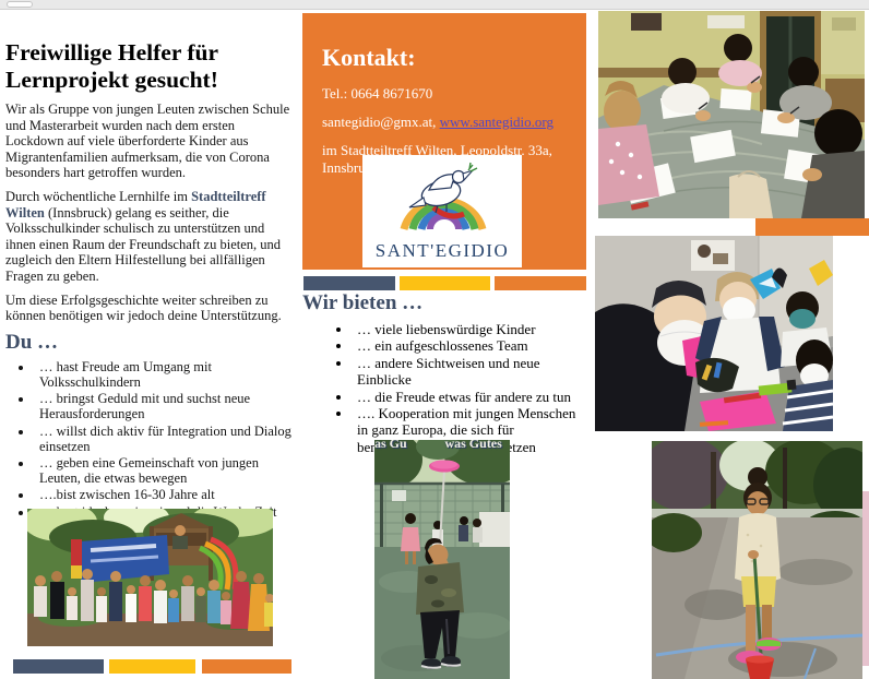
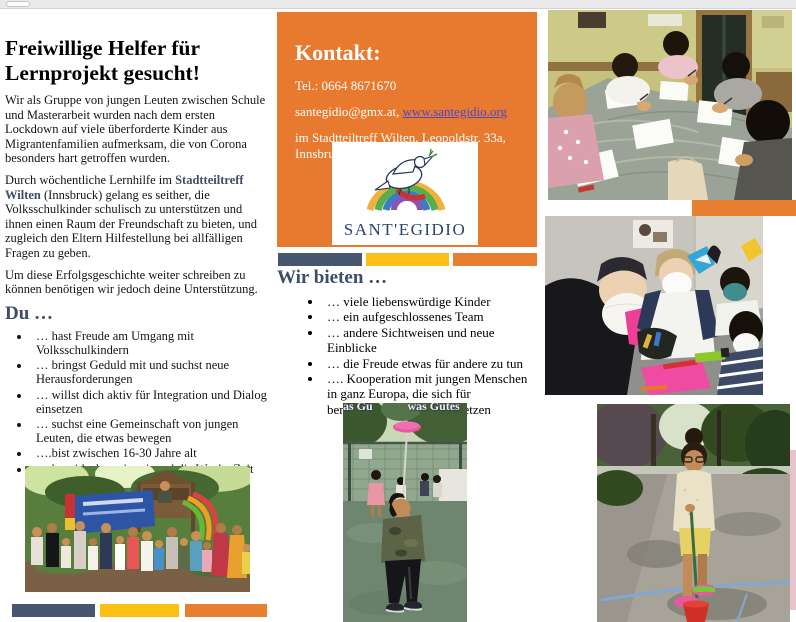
  Freiwillige Helfer für Lernprojekt gesucht!
  Wir als Gruppe von jungen Leuten zwischen Schule und Masterarbeit wurden nach dem ersten Lockdown auf viele überforderte Kinder aus Migrantenfamilien aufmerksam, die von Corona besonders hart getroffen wurden.
  Durch wöchentliche Lernhilfe im Stadtteiltreff Wilten (Innsbruck) gelang es seither, die Volksschulkinder schulisch zu unterstützen und ihnen einen Raum der Freundschaft zu bieten, und zugleich den Eltern Hilfestellung bei allfälligen Fragen zu geben.
  Um diese Erfolgsgeschichte weiter schreiben zu können benötigen wir jedoch deine Unterstützung.
  Du …
  … hast Freude am Umgang mit Volksschulkindern
  … bringst Geduld mit und suchst neue Herausforderungen
  … willst dich aktiv für Integration und Dialog einsetzen
- … geben eine Gemeinschaft von jungen Leuten, die etwas bewegen
+ … suchst eine Gemeinschaft von jungen Leuten, die etwas bewegen
  ….bist zwischen 16-30 Jahre alt
  Kontakt:
  Tel.: 0664 8671670
  santegidio@gmx.at, www.santegidio.org
  im Stadtteiltreff Wilten, Leopoldstr. 33a, Innsbr
  SANT'EGIDIO
  Wir bieten …
  … viele liebenswürdige Kinder
  … ein aufgeschlossenes Team
  … andere Sichtweisen und neue Einblicke
  … die Freude etwas für andere zu tun
  …. Kooperation mit jungen Menschen in ganz Europa, die sich für betzen
  as Gu
  was Gutes
